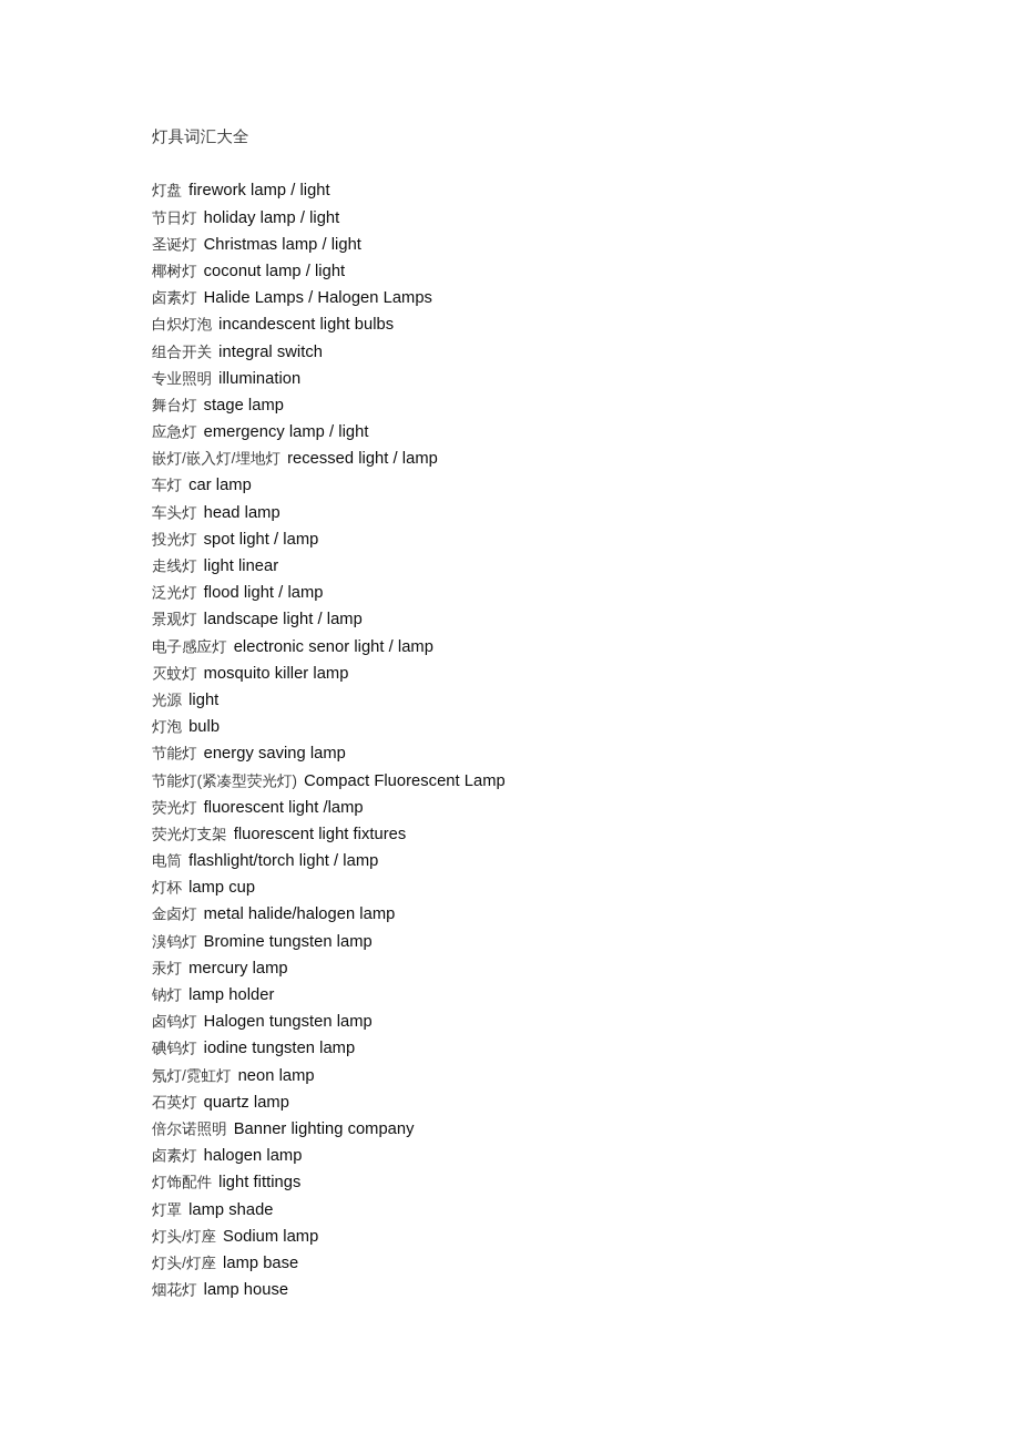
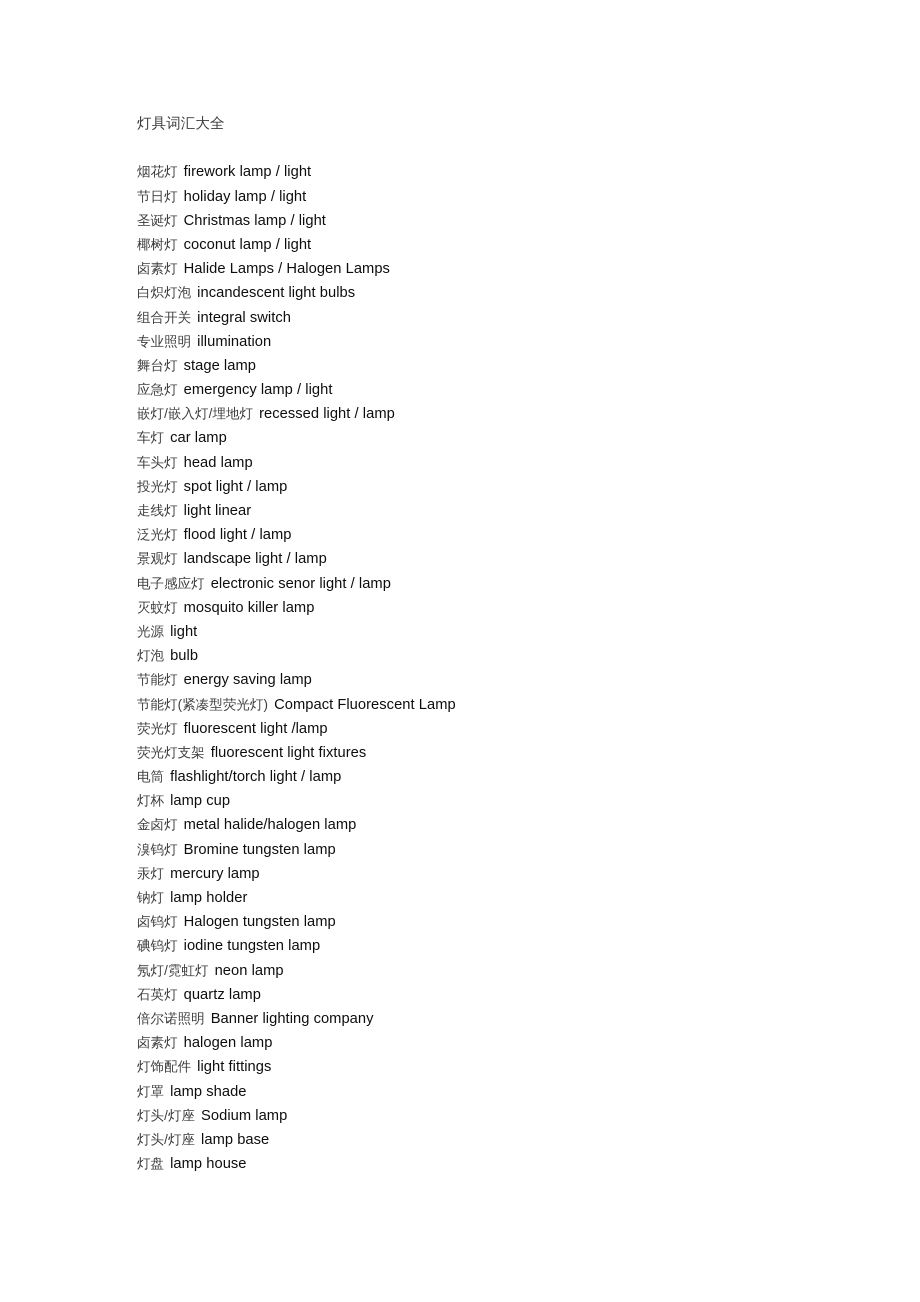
  灯具词汇大全
- 灯盘 firework lamp / light
+ 烟花灯 firework lamp / light
  节日灯 holiday lamp / light
  圣诞灯 Christmas lamp / light
  椰树灯 coconut lamp / light
  卤素灯 Halide Lamps / Halogen Lamps
  白炽灯泡 incandescent light bulbs
  组合开关 integral switch
  专业照明 illumination
  舞台灯 stage lamp
  应急灯 emergency lamp / light
  嵌灯/嵌入灯/埋地灯 recessed light / lamp
  车灯 car lamp
  车头灯 head lamp
  投光灯 spot light / lamp
  走线灯 light linear
  泛光灯 flood light / lamp
  景观灯 landscape light / lamp
  电子感应灯 electronic senor light / lamp
  灭蚊灯 mosquito killer lamp
  光源 light
  灯泡 bulb
  节能灯 energy saving lamp
  节能灯(紧凑型荧光灯) Compact Fluorescent Lamp
  荧光灯 fluorescent light /lamp
  荧光灯支架 fluorescent light fixtures
  电筒 flashlight/torch light / lamp
  灯杯 lamp cup
  金卤灯 metal halide/halogen lamp
  溴钨灯 Bromine tungsten lamp
  汞灯 mercury lamp
  钠灯 lamp holder
  卤钨灯 Halogen tungsten lamp
  碘钨灯 iodine tungsten lamp
  氖灯/霓虹灯 neon lamp
  石英灯 quartz lamp
  倍尔诺照明 Banner lighting company
  卤素灯 halogen lamp
  灯饰配件 light fittings
  灯罩 lamp shade
  灯头/灯座 Sodium lamp
  灯头/灯座 lamp base
- 烟花灯 lamp house
+ 灯盘 lamp house
